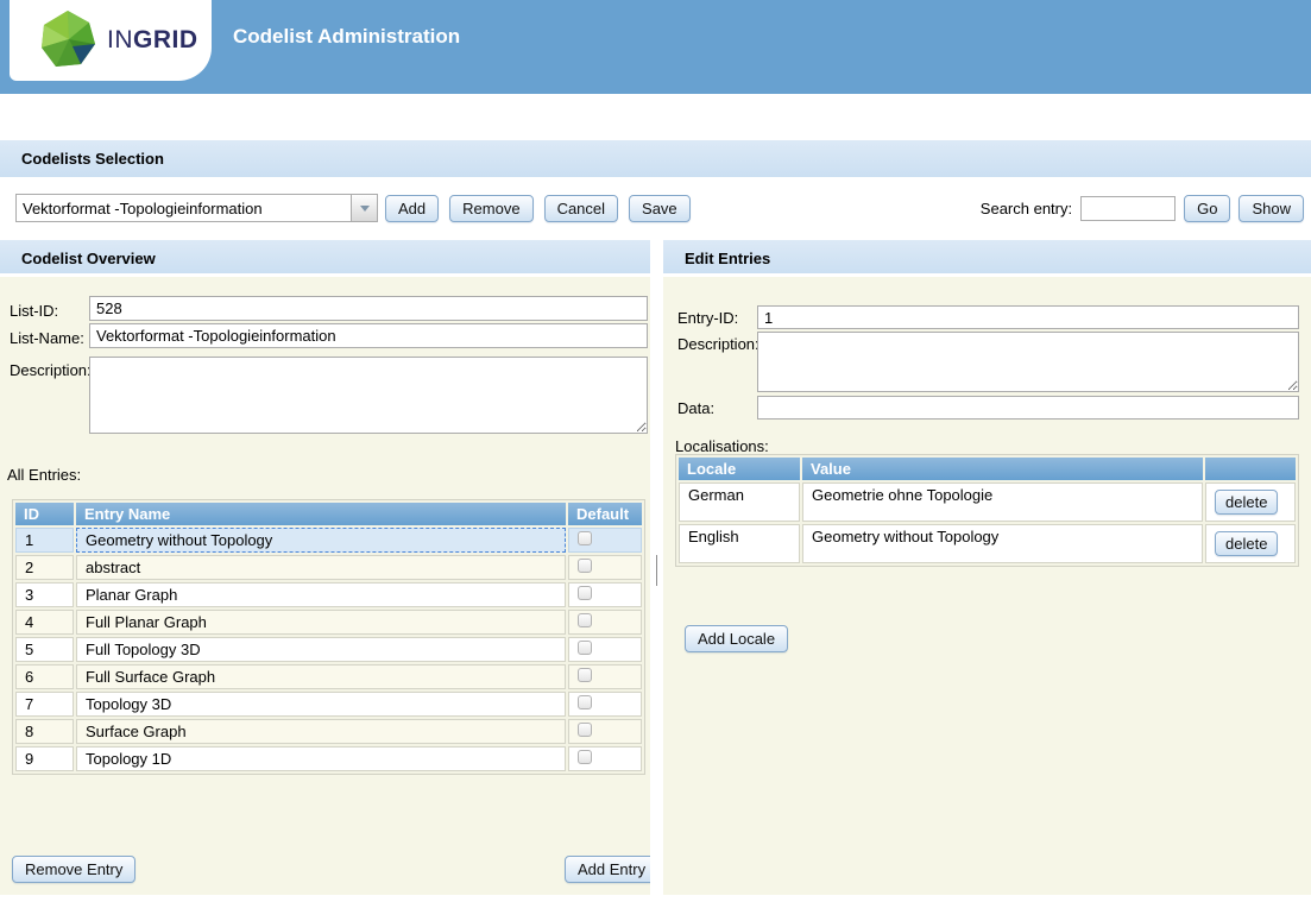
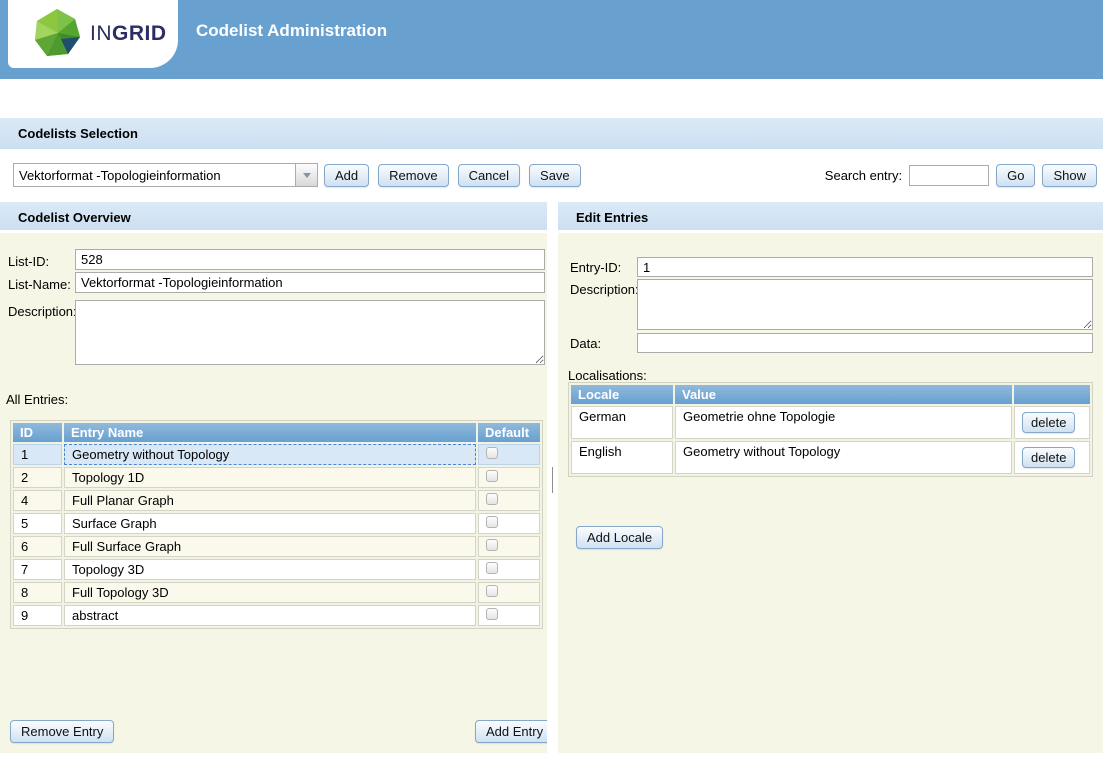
  INGRID
  Codelist Administration
  Codelists Selection
  Vektorformat -Topologieinformation
  Add
  Remove
  Cancel
  Save
  Search entry:
  Go
  Show
  Codelist Overview
  List-ID:
  528
  List-Name:
  Vektorformat -Topologieinformation
  Description
  All Entries:
  ID	Entry Name	Default
  1	Geometry without Topology
- 2	abstract
+ 2	Topology 1D
- 3	Planar Graph
  4	Full Planar Graph
- 5	Full Topology 3D
+ 5	Surface Graph
  6	Full Surface Graph
  7	Topology 3D
- 8	Surface Graph
+ 8	Full Topology 3D
- 9	Topology 1D
+ 9	abstract
  Remove Entry
  Add Entry
  Edit Entries
  Entry-ID:
  1
  Description
  Data:
  Localisations:
  Locale	Value
  German	Geometrie ohne Topologie	delete
  English	Geometry without Topology	delete
  Add Locale
